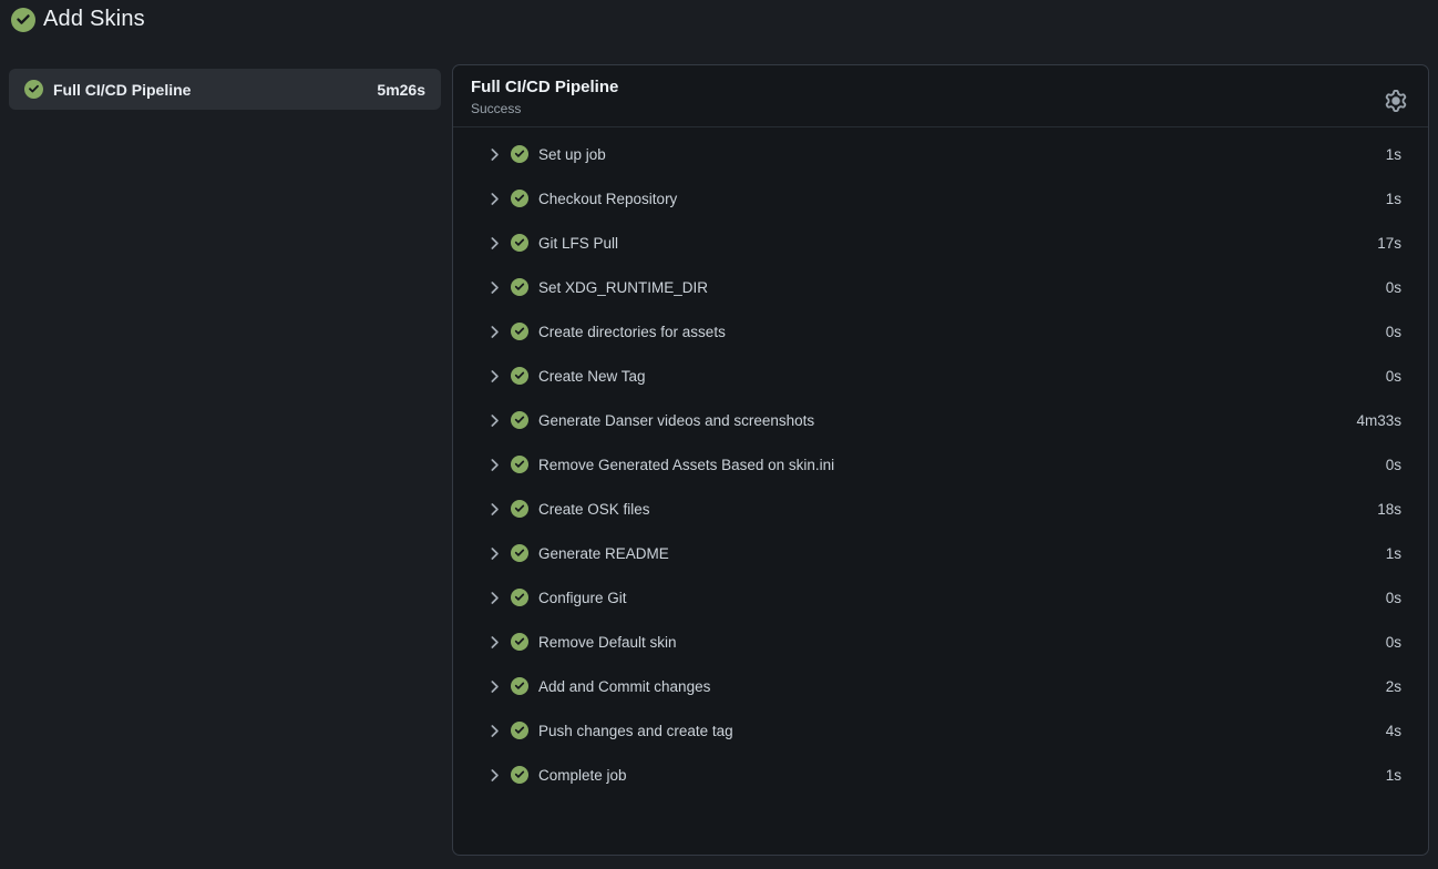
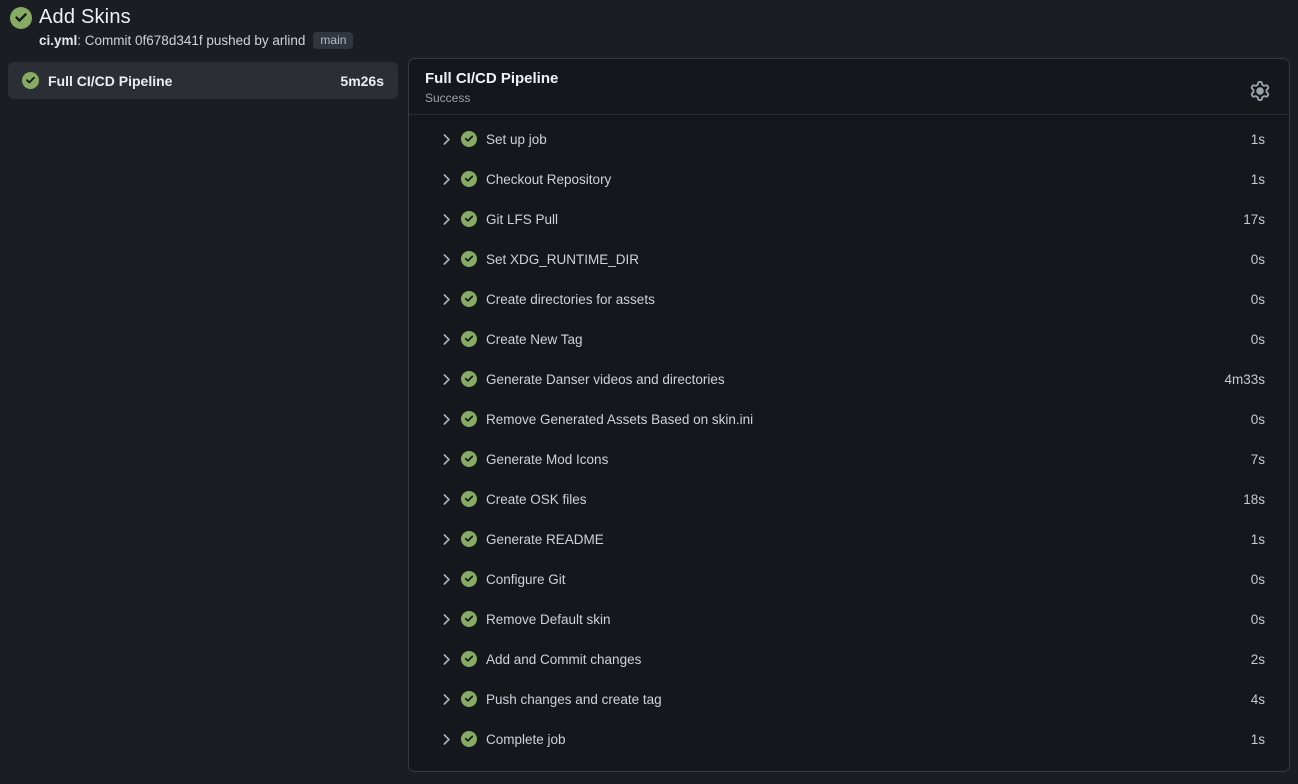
  Add Skins
+ ci.yml: Commit 0f678d341f pushed by arlind
+ main
  Full CI/CD Pipeline
  5m26s
  Full CI/CD Pipeline
  Success
  Set up job
  1s
  Checkout Repository
  1s
  Git LFS Pull
  17s
  Set XDG_RUNTIME_DIR
  0s
  Create directories for assets
  0s
  Create New Tag
  0s
- Generate Danser videos and screenshots
+ Generate Danser videos and directories
  4m33s
  Remove Generated Assets Based on skin.ini
  0s
+ Generate Mod Icons
+ 7s
  Create OSK files
  18s
  Generate README
  1s
  Configure Git
  0s
  Remove Default skin
  0s
  Add and Commit changes
  2s
  Push changes and create tag
  4s
  Complete job
  1s
